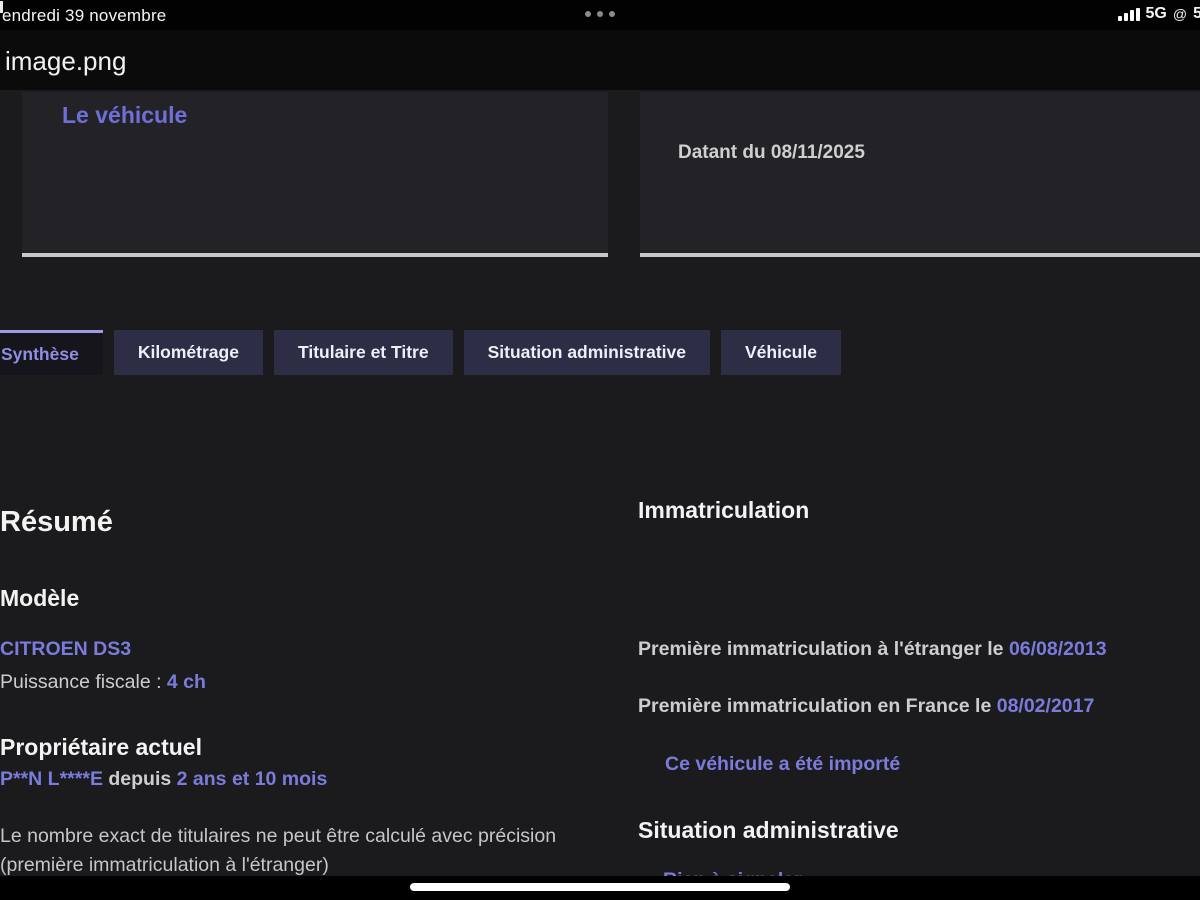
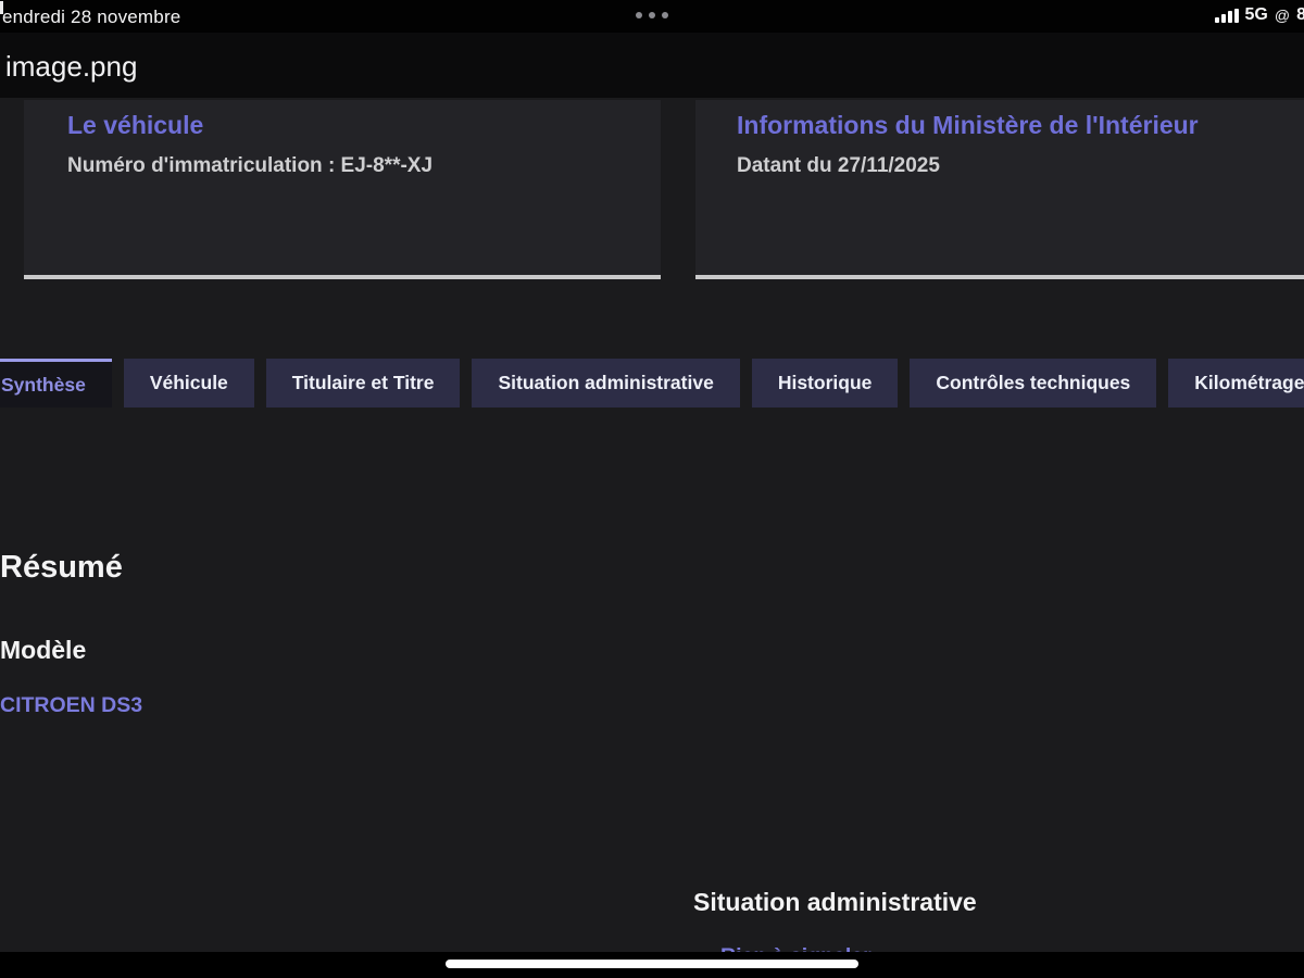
- endredi 39 novembre
+ endredi 28 novembre
  5G
  @
- 5
+ 8
  image.png
  Le véhicule
+ Numéro d'immatriculation : EJ-8**-XJ
+ Informations du Ministère de l'Intérieur
- Datant du 08/11/2025
+ Datant du 27/11/2025
  Synthèse
- Kilométrage
+ Véhicule
  Titulaire et Titre
  Situation administrative
+ Historique
+ Contrôles techniques
- Véhicule
+ Kilométrage
  Résumé
  Modèle
  CITROEN DS3
- Puissance fiscale : 4 ch
- Propriétaire actuel
- P**N L****E depuis 2 ans et 10 mois
- Le nombre exact de titulaires ne peut être calculé avec précision
- (première immatriculation à l'étranger)
- Immatriculation
- Première immatriculation à l'étranger le 06/08/2013
- Première immatriculation en France le 08/02/2017
- Ce véhicule a été importé
  Situation administrative
